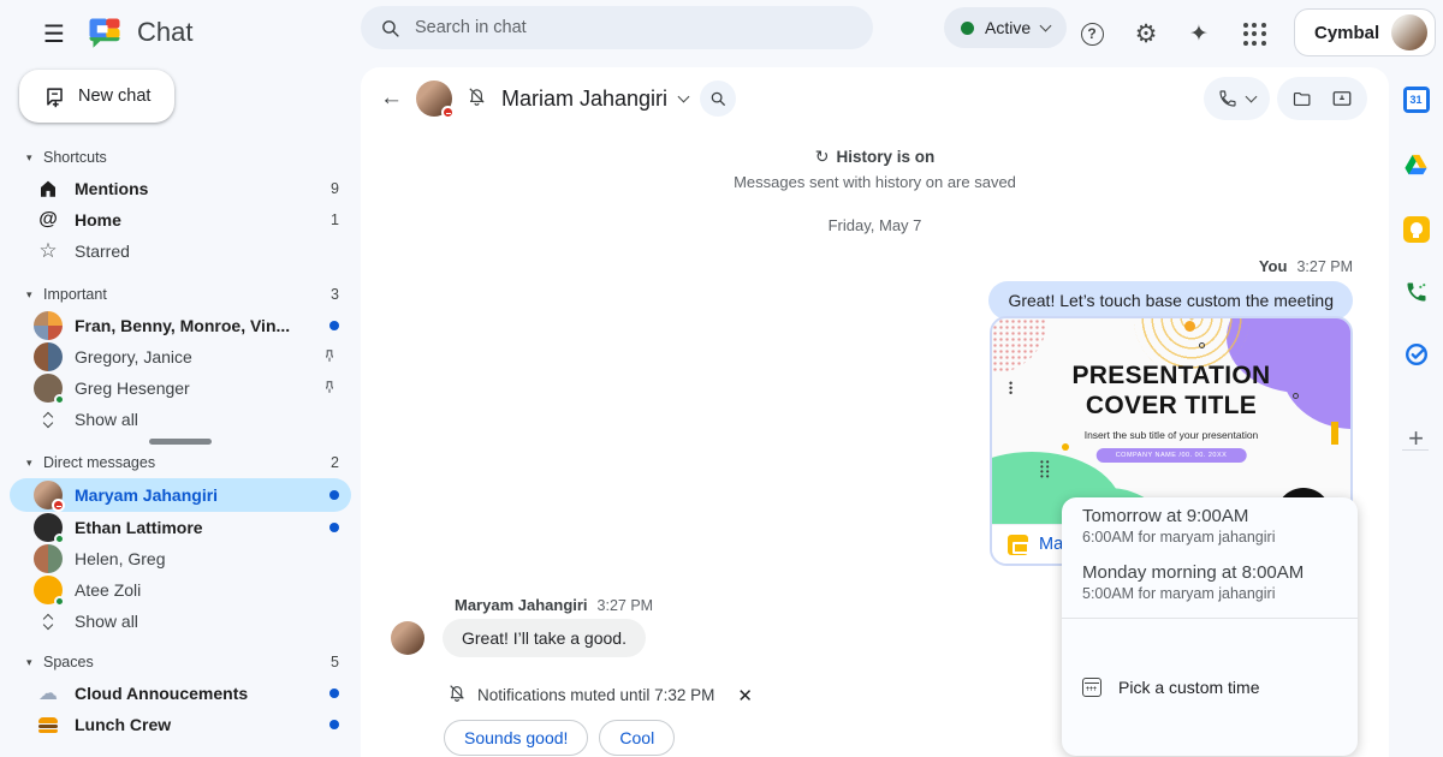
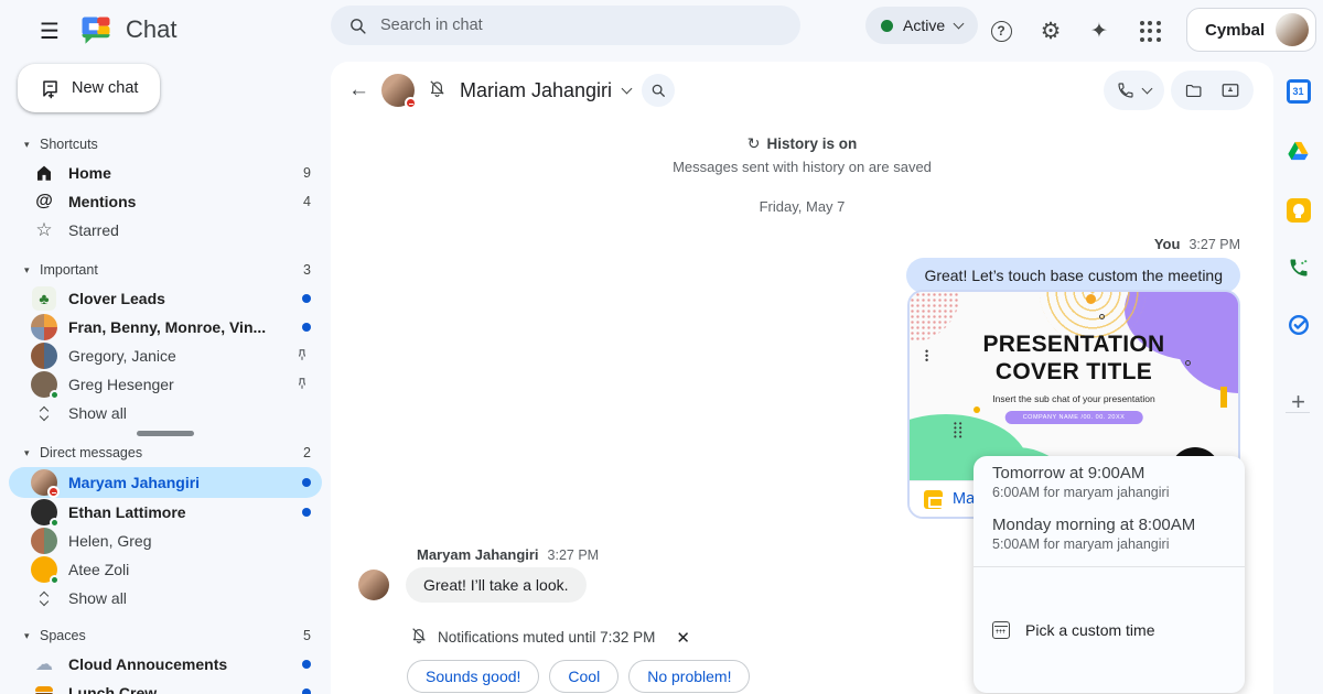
  ☰
  Chat
  Search in chat
  Active
  ?
  ⚙
  ✦
  Cymbal
  New chat
  ▾
  Shortcuts
- Mentions
+ Home
  9
  @
- Home
+ Mentions
- 1
+ 4
  ☆
  Starred
  ▾
  Important
  3
+ ♣
+ Clover Leads
  Fran, Benny, Monroe, Vin...
  Gregory, Janice
  Greg Hesenger
  Show all
  ▾
  Direct messages
  2
  Maryam Jahangiri
  Ethan Lattimore
  Helen, Greg
  Atee Zoli
  Show all
  ▾
  Spaces
  5
  ☁
  Cloud Annoucements
  Lunch Crew
  ←
  Mariam Jahangiri
  ↻ History is on
  Messages sent with history on are saved
  Friday, May 7
  You 3:27 PM
  Great! Let’s touch base custom the meeting
  •
  •
  •
  ••
  ••
  ••
  ••
  PRESENTATION COVER TITLE
- Insert the sub title of your presentation
+ Insert the sub chat of your presentation
  Ma
  Maryam Jahangiri 3:27 PM
- Great! I’ll take a good.
+ Great! I’ll take a look.
  Notifications muted until 7:32 PM
  ✕
  Sounds good!
  Cool
+ No problem!
  Tomorrow at 9:00AM
  6:00AM for maryam jahangiri
  Monday morning at 8:00AM
  5:00AM for maryam jahangiri
  Pick a custom time
  31
  +
